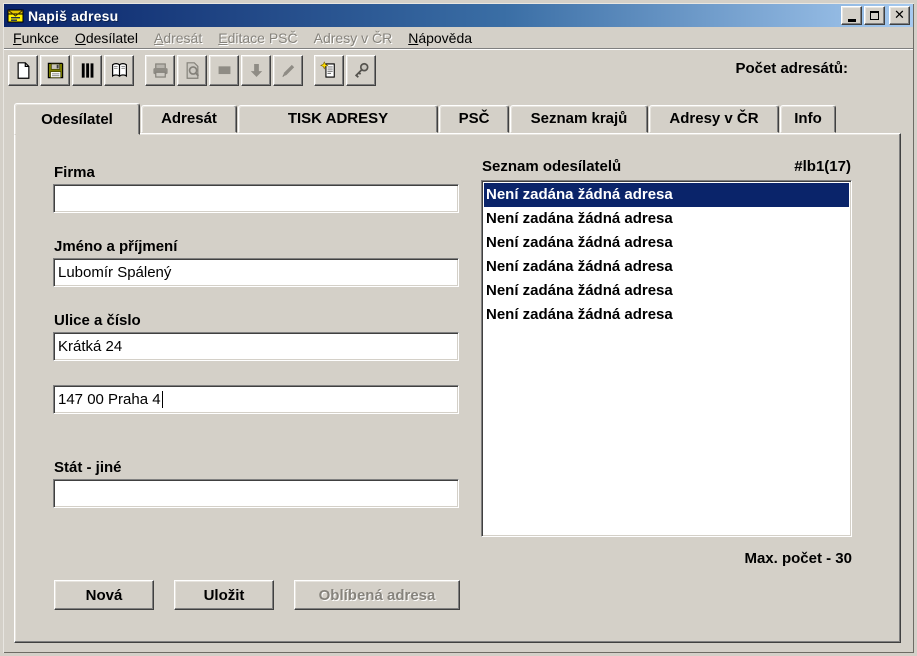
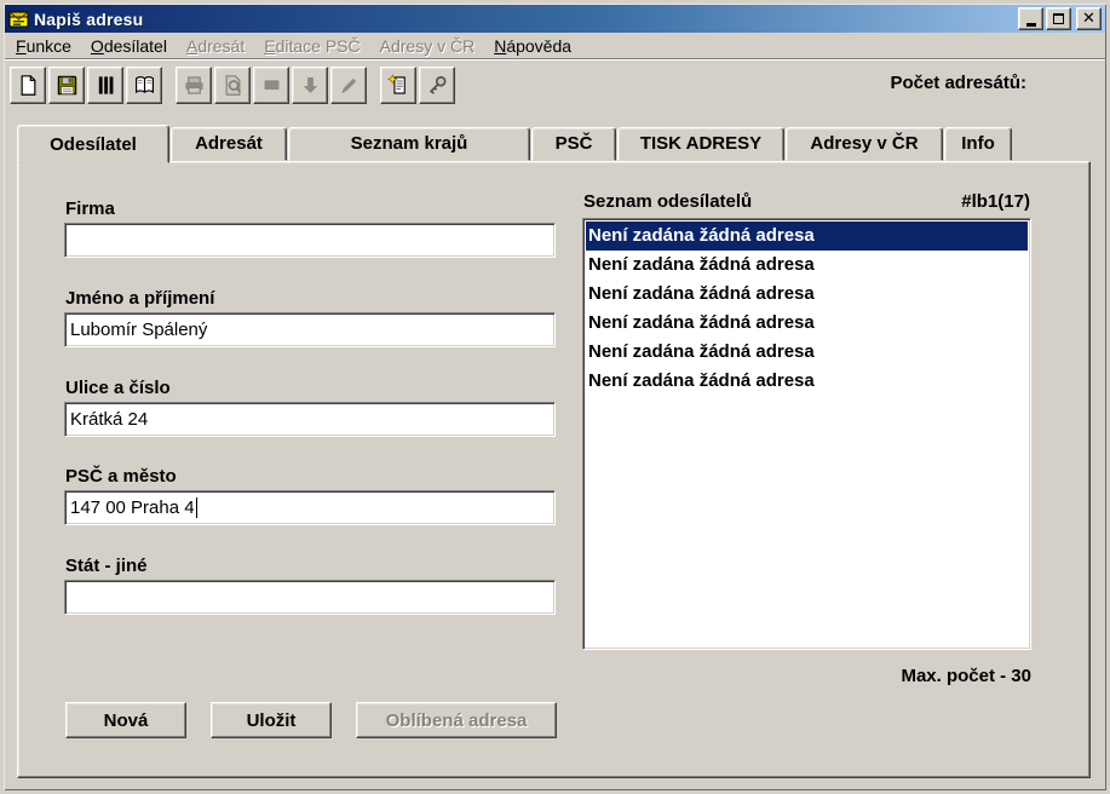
  Napiš adresu
  ✕
  Funkce
  Odesílatel
  Adresát
  Editace PSČ
  Adresy v ČR
  Nápověda
  Počet adresátů:
  Odesílatel
  Adresát
- TISK ADRESY
+ Seznam krajů
  PSČ
- Seznam krajů
+ TISK ADRESY
  Adresy v ČR
  Info
  Firma
  Jméno a příjmení
  Lubomír Spálený
  Ulice a číslo
  Krátká 24
+ PSČ a město
  147 00 Praha 4
  Stát - jiné
  Seznam odesílatelů
  #lb1(17)
  Není zadána žádná adresa
  Není zadána žádná adresa
  Není zadána žádná adresa
  Není zadána žádná adresa
  Není zadána žádná adresa
  Není zadána žádná adresa
  Max. počet - 30
  Nová
  Uložit
  Oblíbená adresa
